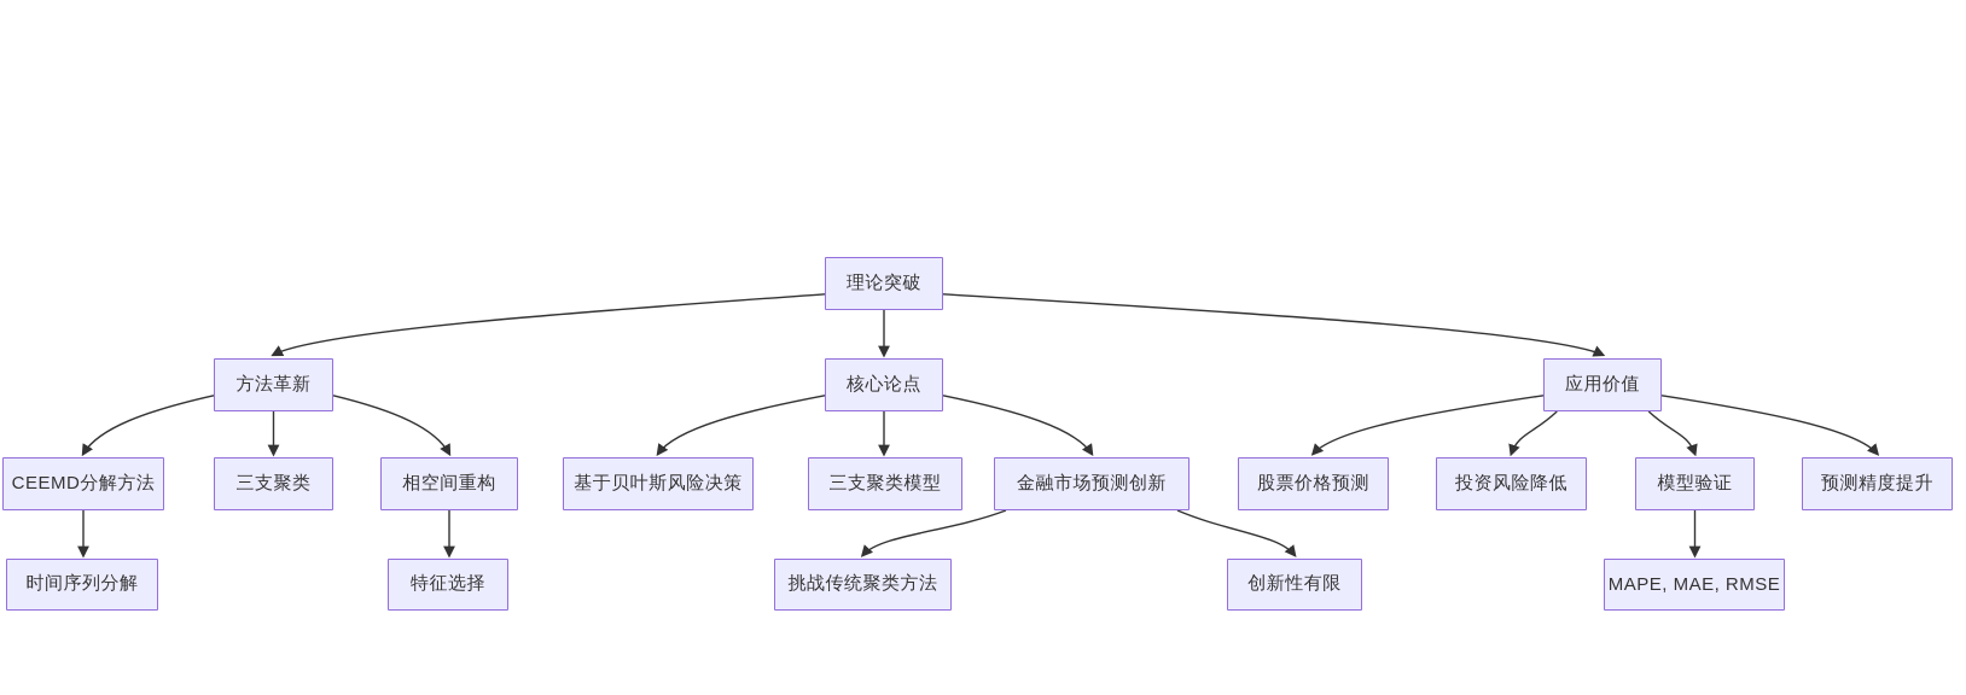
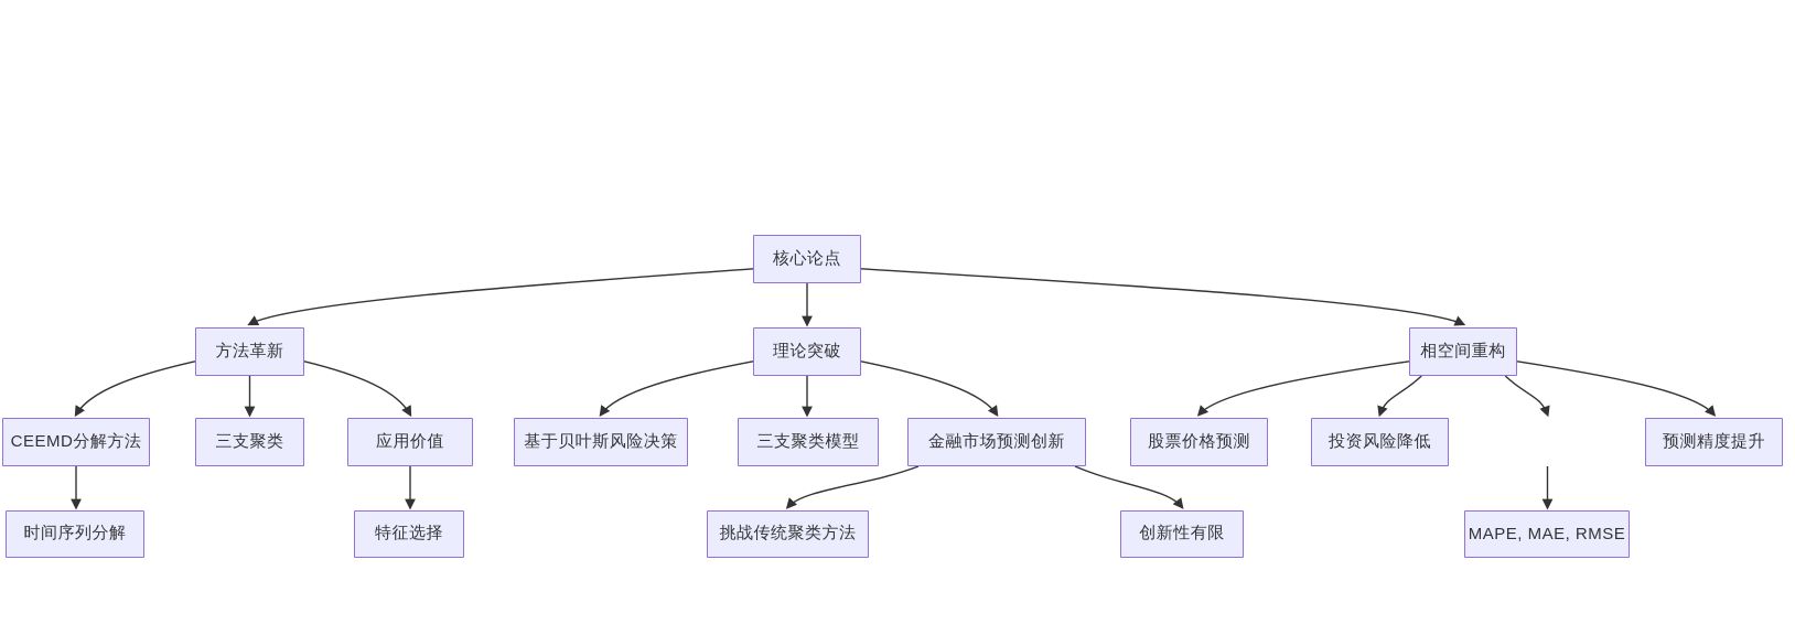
- 理论突破
+ 核心论点
  方法革新
- 核心论点
+ 理论突破
- 应用价值
+ 相空间重构
  CEEMD分解方法
  三支聚类
- 相空间重构
+ 应用价值
  基于贝叶斯风险决策
  三支聚类模型
  金融市场预测创新
  股票价格预测
  投资风险降低
- 模型验证
  预测精度提升
  时间序列分解
  特征选择
  挑战传统聚类方法
  创新性有限
  MAPE, MAE, RMSE
